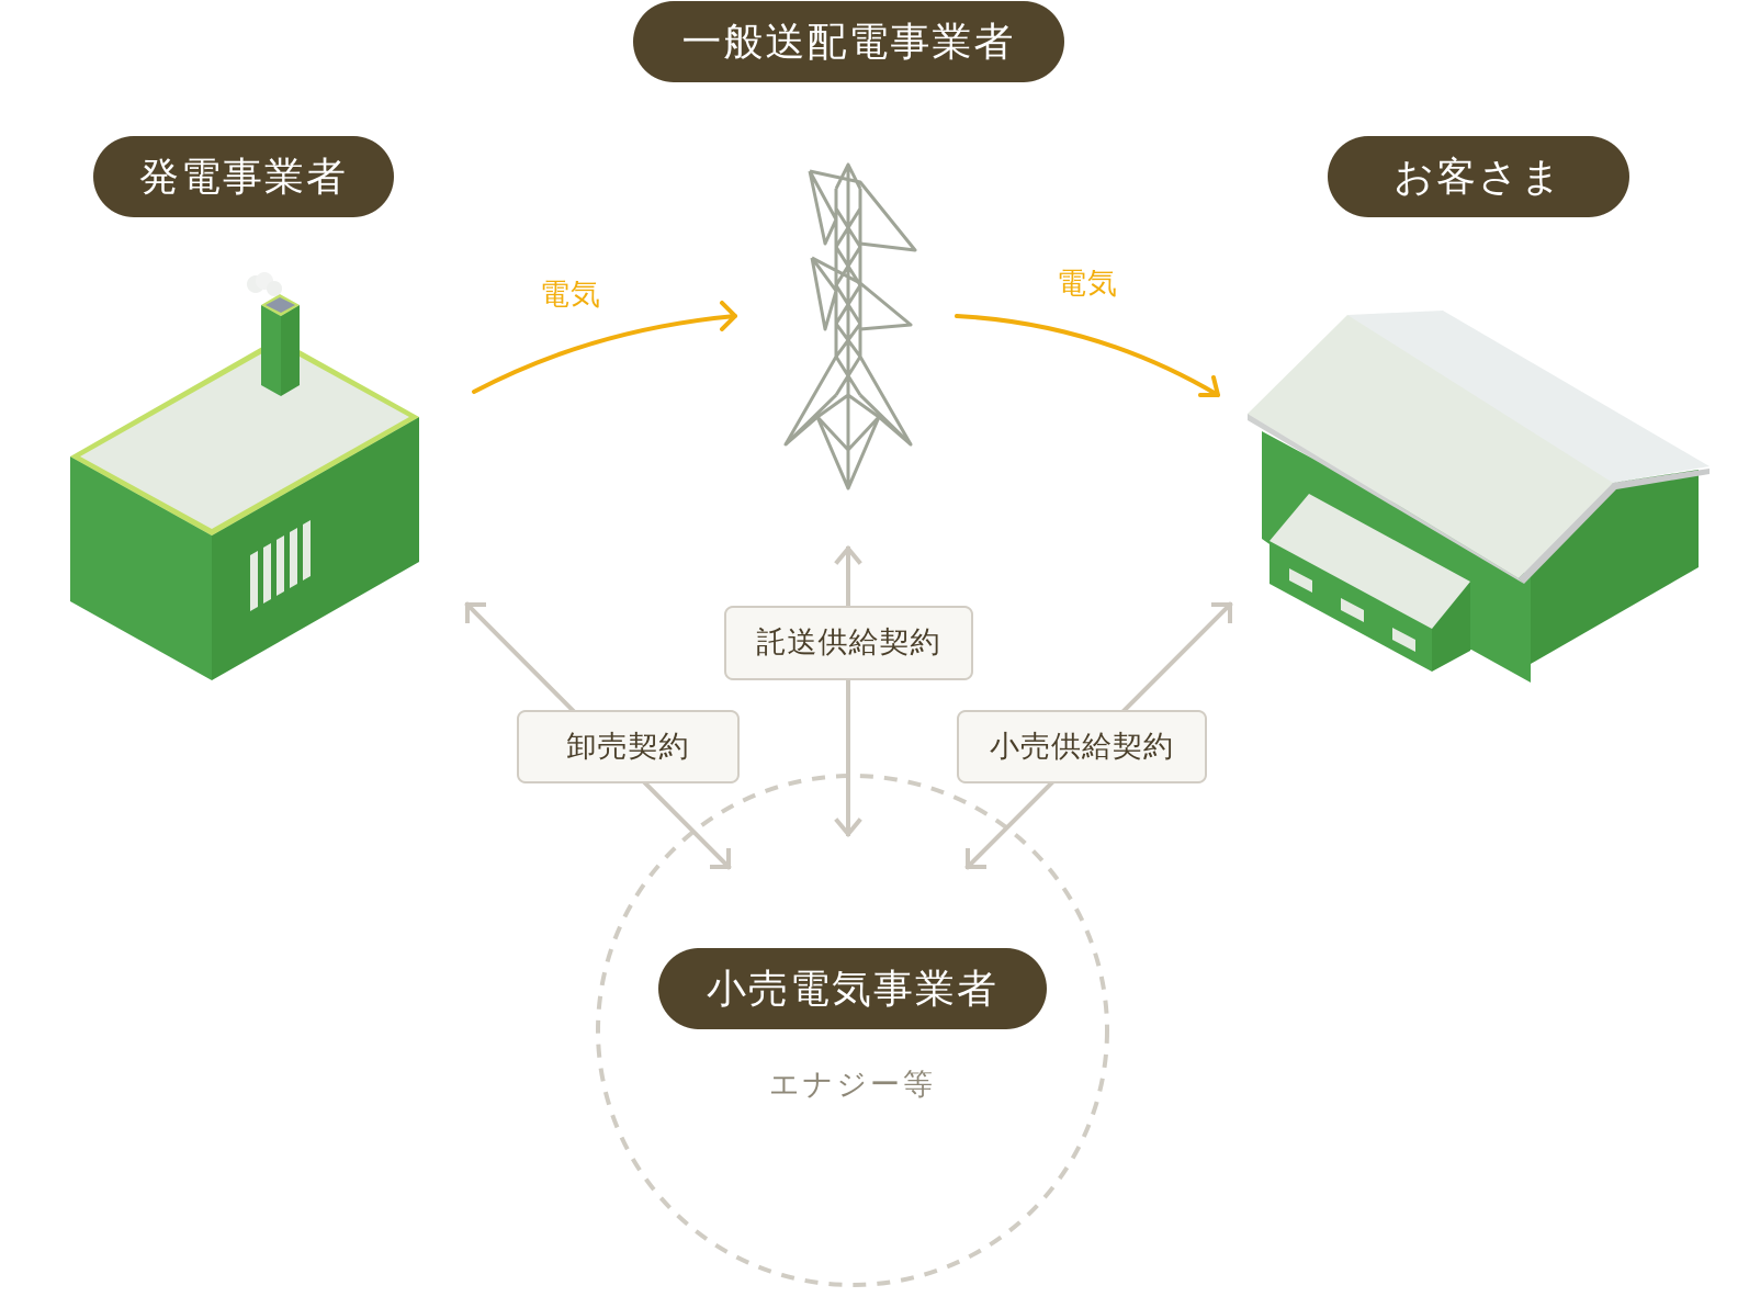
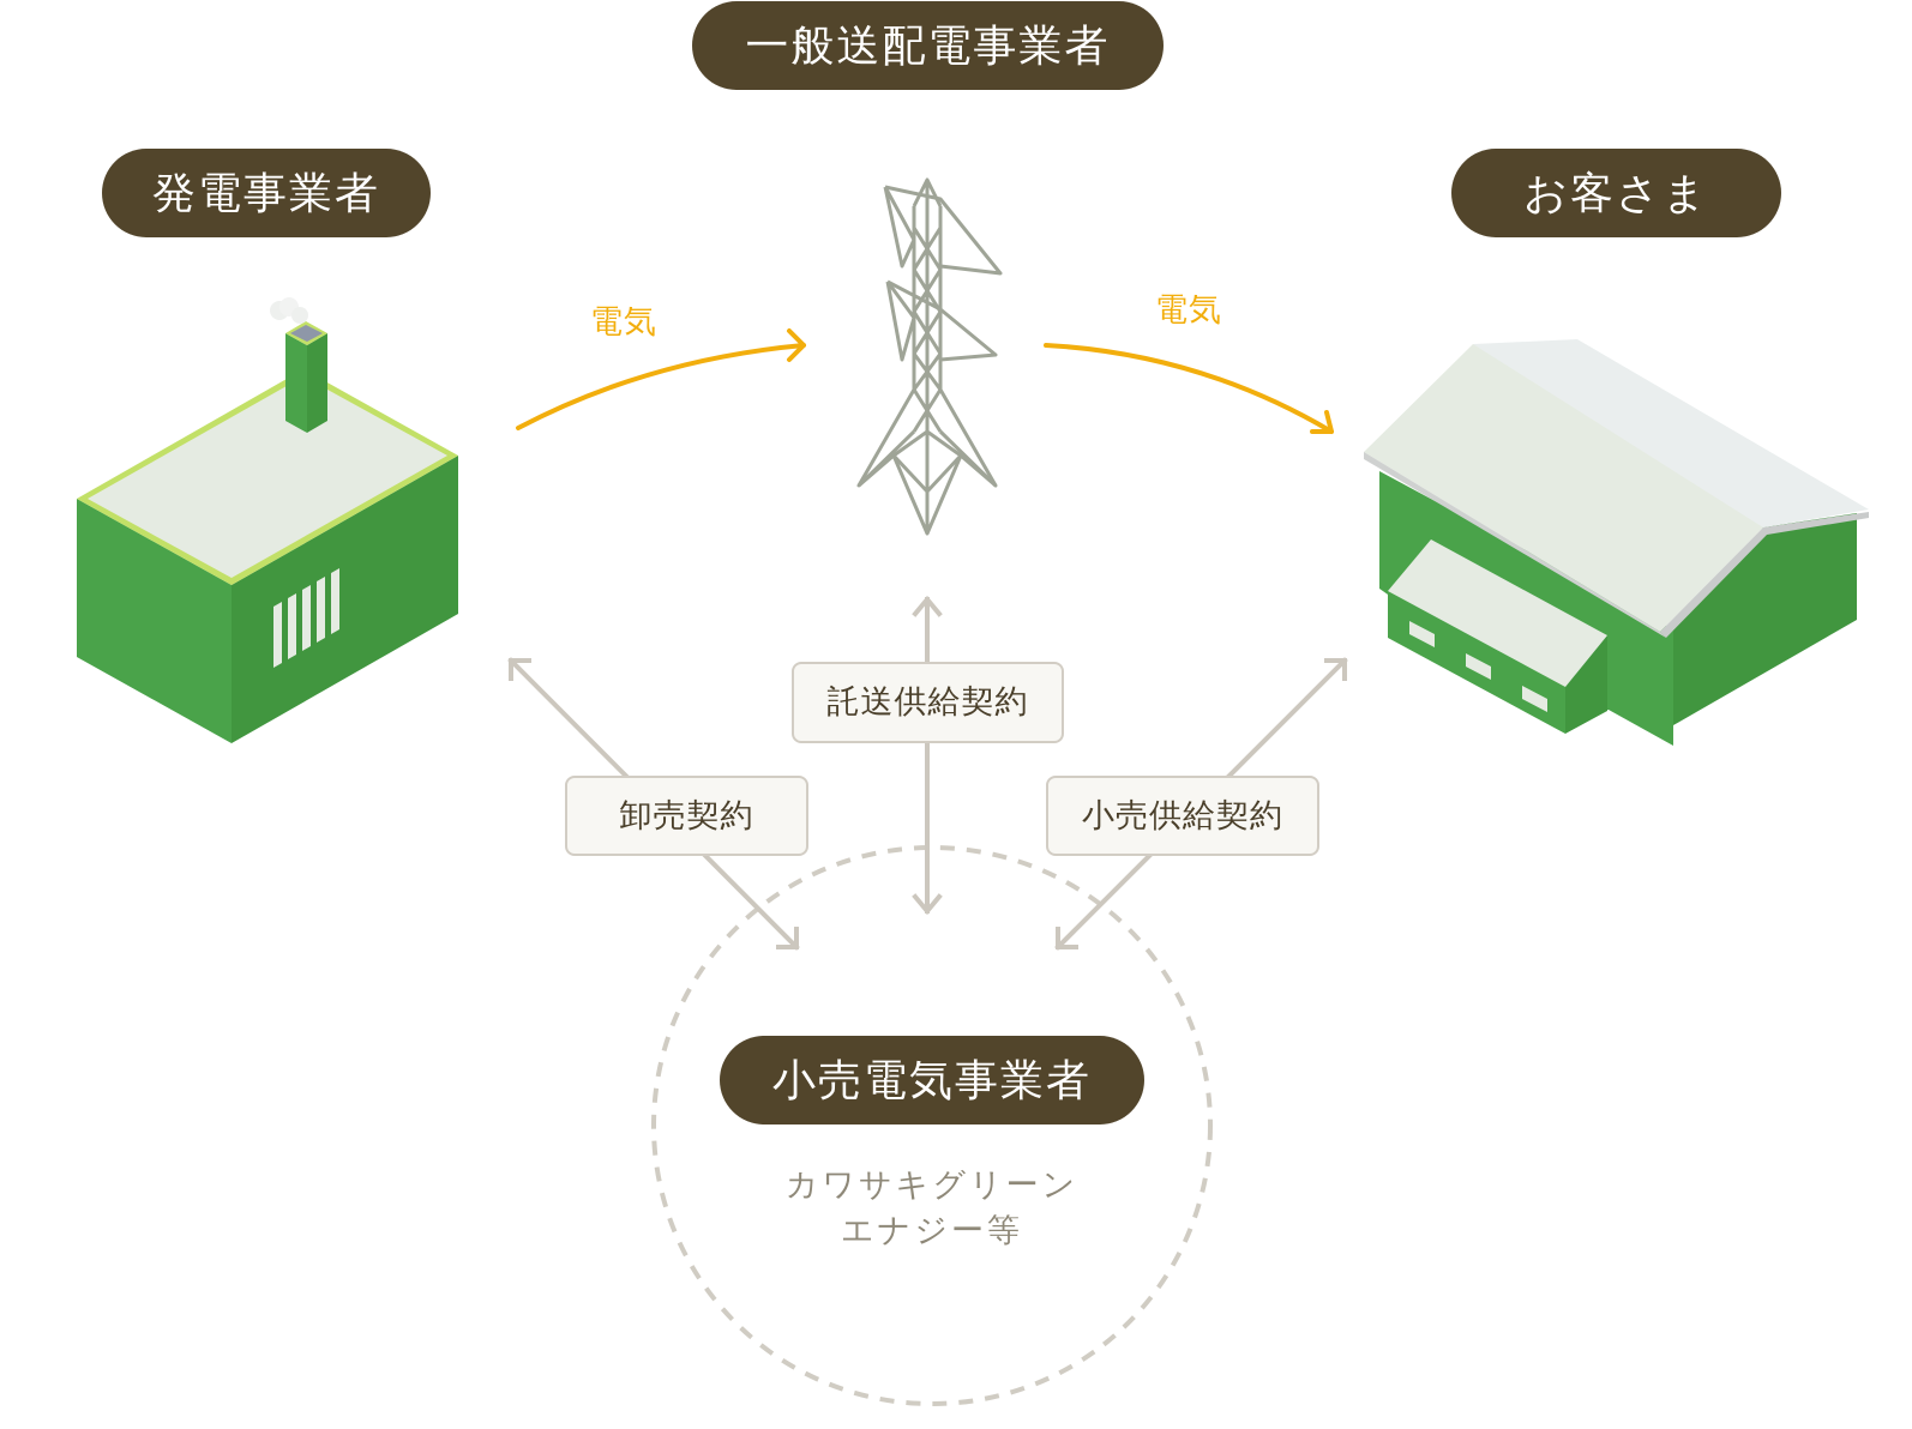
  一般送配電事業者
  発電事業者
  お客さま
  小売電気事業者
  電気
  電気
  託送供給契約
  卸売契約
  小売供給契約
+ カワサキグリーン
  エナジー等
